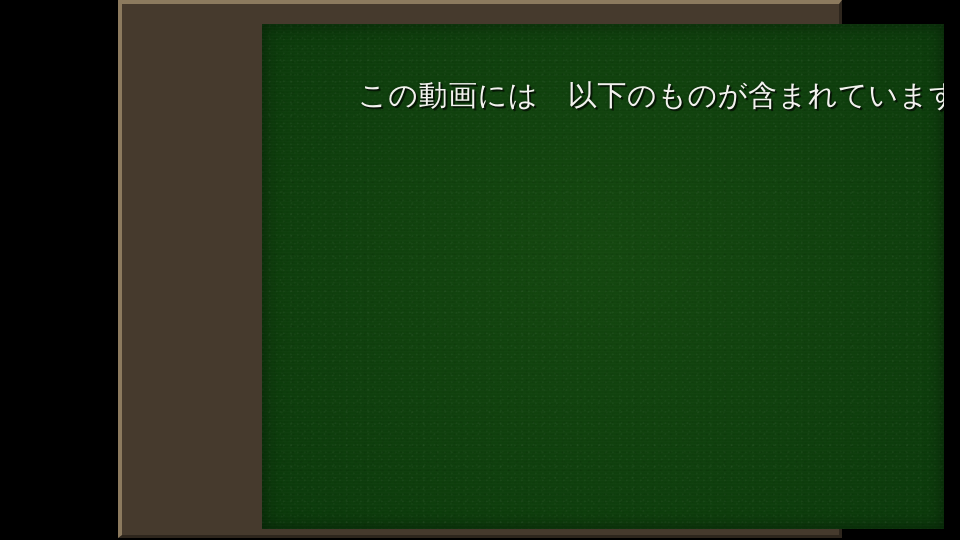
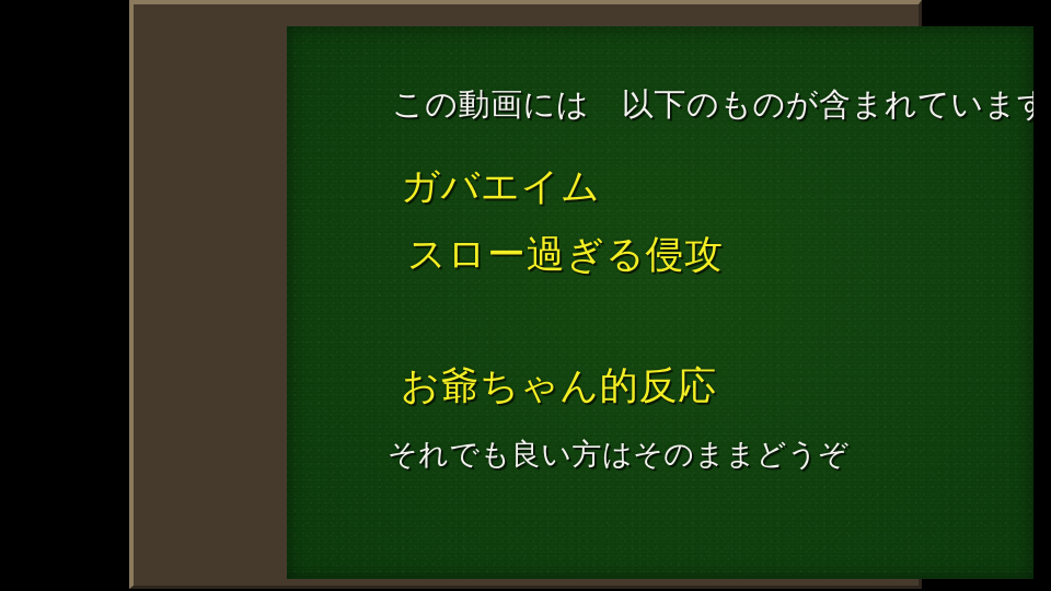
  この動画には 以下のものが含まれています
+ ガバエイム
+ スロー過ぎる侵攻
+ お爺ちゃん的反応
+ それでも良い方はそのままどうぞ
